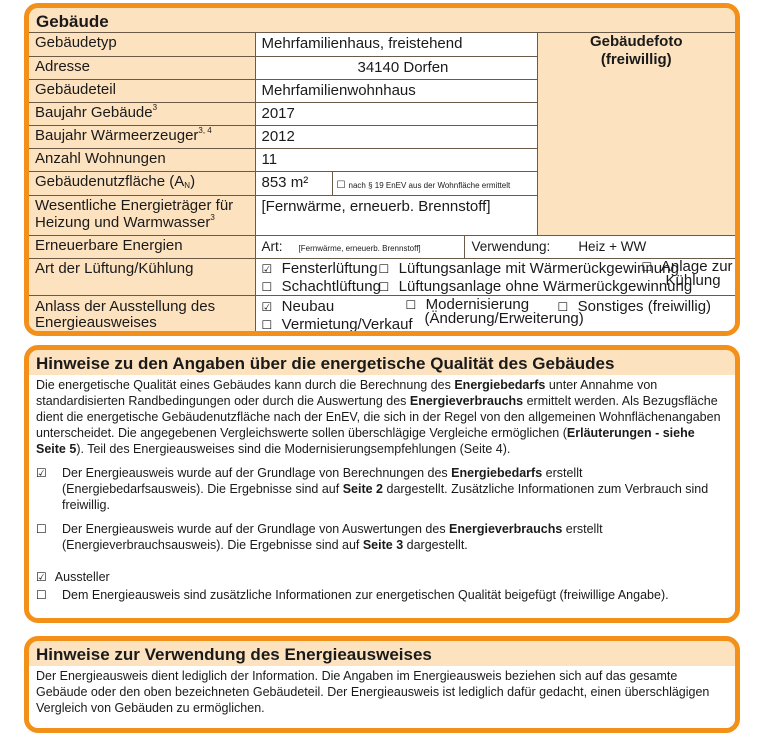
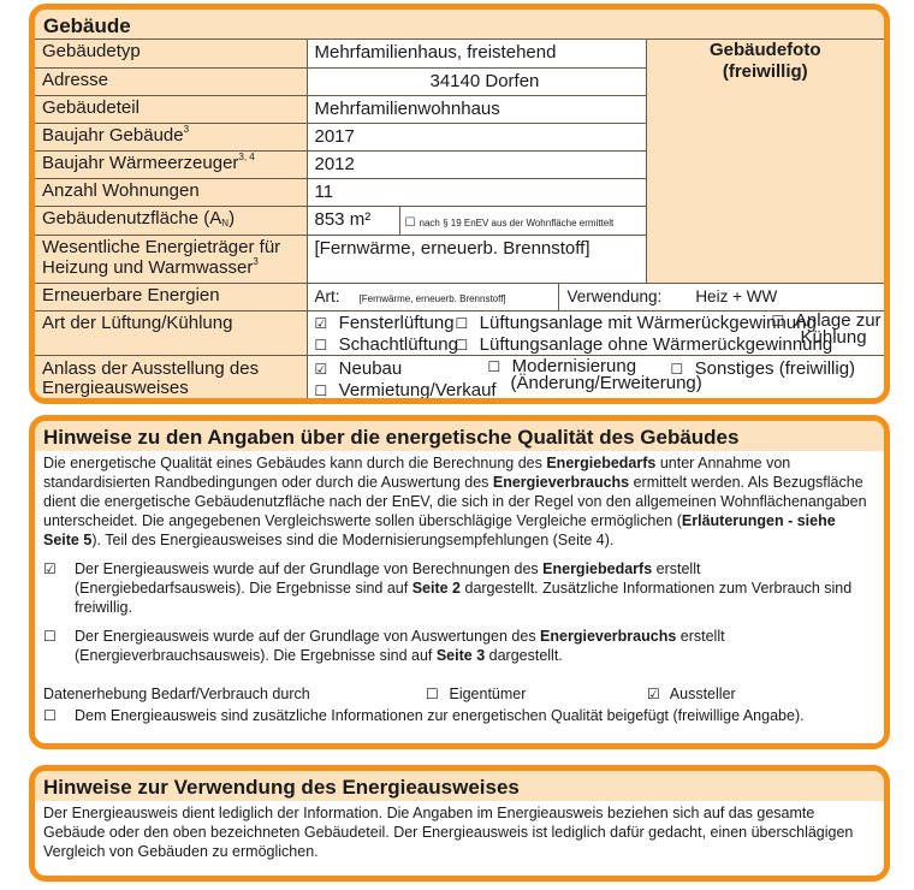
  Gebäude
  Gebäudetyp	Mehrfamilienhaus, freistehend	Gebäudefoto (freiwillig)
  Adresse	34140 Dorfen
  Gebäudeteil	Mehrfamilienwohnhaus
  Baujahr Gebäude3	2017
  Baujahr Wärmeerzeuger3, 4	2012
  Anzahl Wohnungen	11
  Gebäudenutzfläche (AN)	853 m² ☐ nach § 19 EnEV aus der Wohnfläche ermittelt
  Wesentliche Energieträger für Heizung und Warmwasser3	[Fernwärme, erneuerb. Brennstoff]
  Erneuerbare Energien	Art: [Fernwärme, erneuerb. Brennstoff] Verwendung: Heiz + WW
  Art der Lüftung/Kühlung	☑ Fensterlüftung ☐ Lüftungsanlage mit Wärmerückgewinnung ☐ Anlage zurKühlung ☐ Schachtlüftung ☐ Lüftungsanlage ohne Wärmerückgewinnung
  Anlass der Ausstellung des Energieausweises	☑ Neubau ☐ Modernisierung(Änderung/Erweiterung) ☐ Sonstiges (freiwillig) ☐ Vermietung/Verkauf
  Hinweise zu den Angaben über die energetische Qualität des Gebäudes
  Die energetische Qualität eines Gebäudes kann durch die Berechnung des Energiebedarfs unter Annahme von standardisierten Randbedingungen oder durch die Auswertung des Energieverbrauchs ermittelt werden. Als Bezugsfläche dient die energetische Gebäudenutzfläche nach der EnEV, die sich in der Regel von den allgemeinen Wohnflächenangaben unterscheidet. Die angegebenen Vergleichswerte sollen überschlägige Vergleiche ermöglichen (Erläuterungen - siehe Seite 5). Teil des Energieausweises sind die Modernisierungsempfehlungen (Seite 4).
  ☑
  Der Energieausweis wurde auf der Grundlage von Berechnungen des Energiebedarfs erstellt (Energiebedarfsausweis). Die Ergebnisse sind auf Seite 2 dargestellt. Zusätzliche Informationen zum Verbrauch sind freiwillig.
  ☐
  Der Energieausweis wurde auf der Grundlage von Auswertungen des Energieverbrauchs erstellt (Energieverbrauchsausweis). Die Ergebnisse sind auf Seite 3 dargestellt.
+ Datenerhebung Bedarf/Verbrauch durch
+ ☐ Eigentümer
  ☑ Aussteller
  ☐
  Dem Energieausweis sind zusätzliche Informationen zur energetischen Qualität beigefügt (freiwillige Angabe).
  Hinweise zur Verwendung des Energieausweises
  Der Energieausweis dient lediglich der Information. Die Angaben im Energieausweis beziehen sich auf das gesamte Gebäude oder den oben bezeichneten Gebäudeteil. Der Energieausweis ist lediglich dafür gedacht, einen überschlägigen Vergleich von Gebäuden zu ermöglichen.
